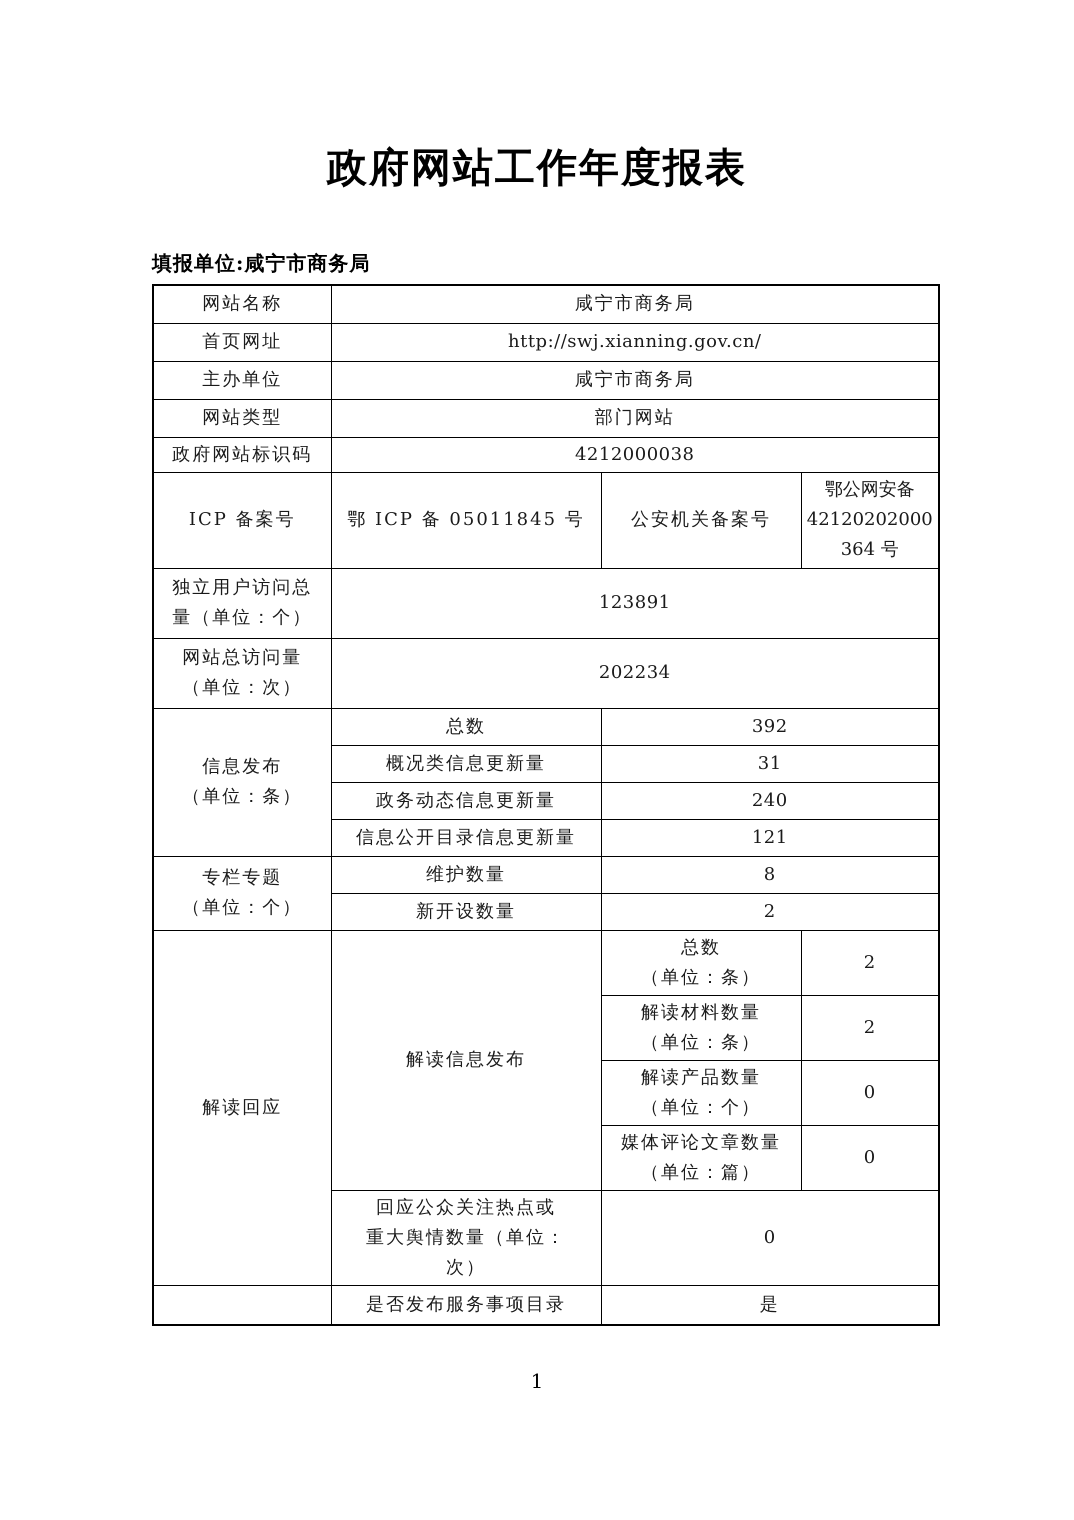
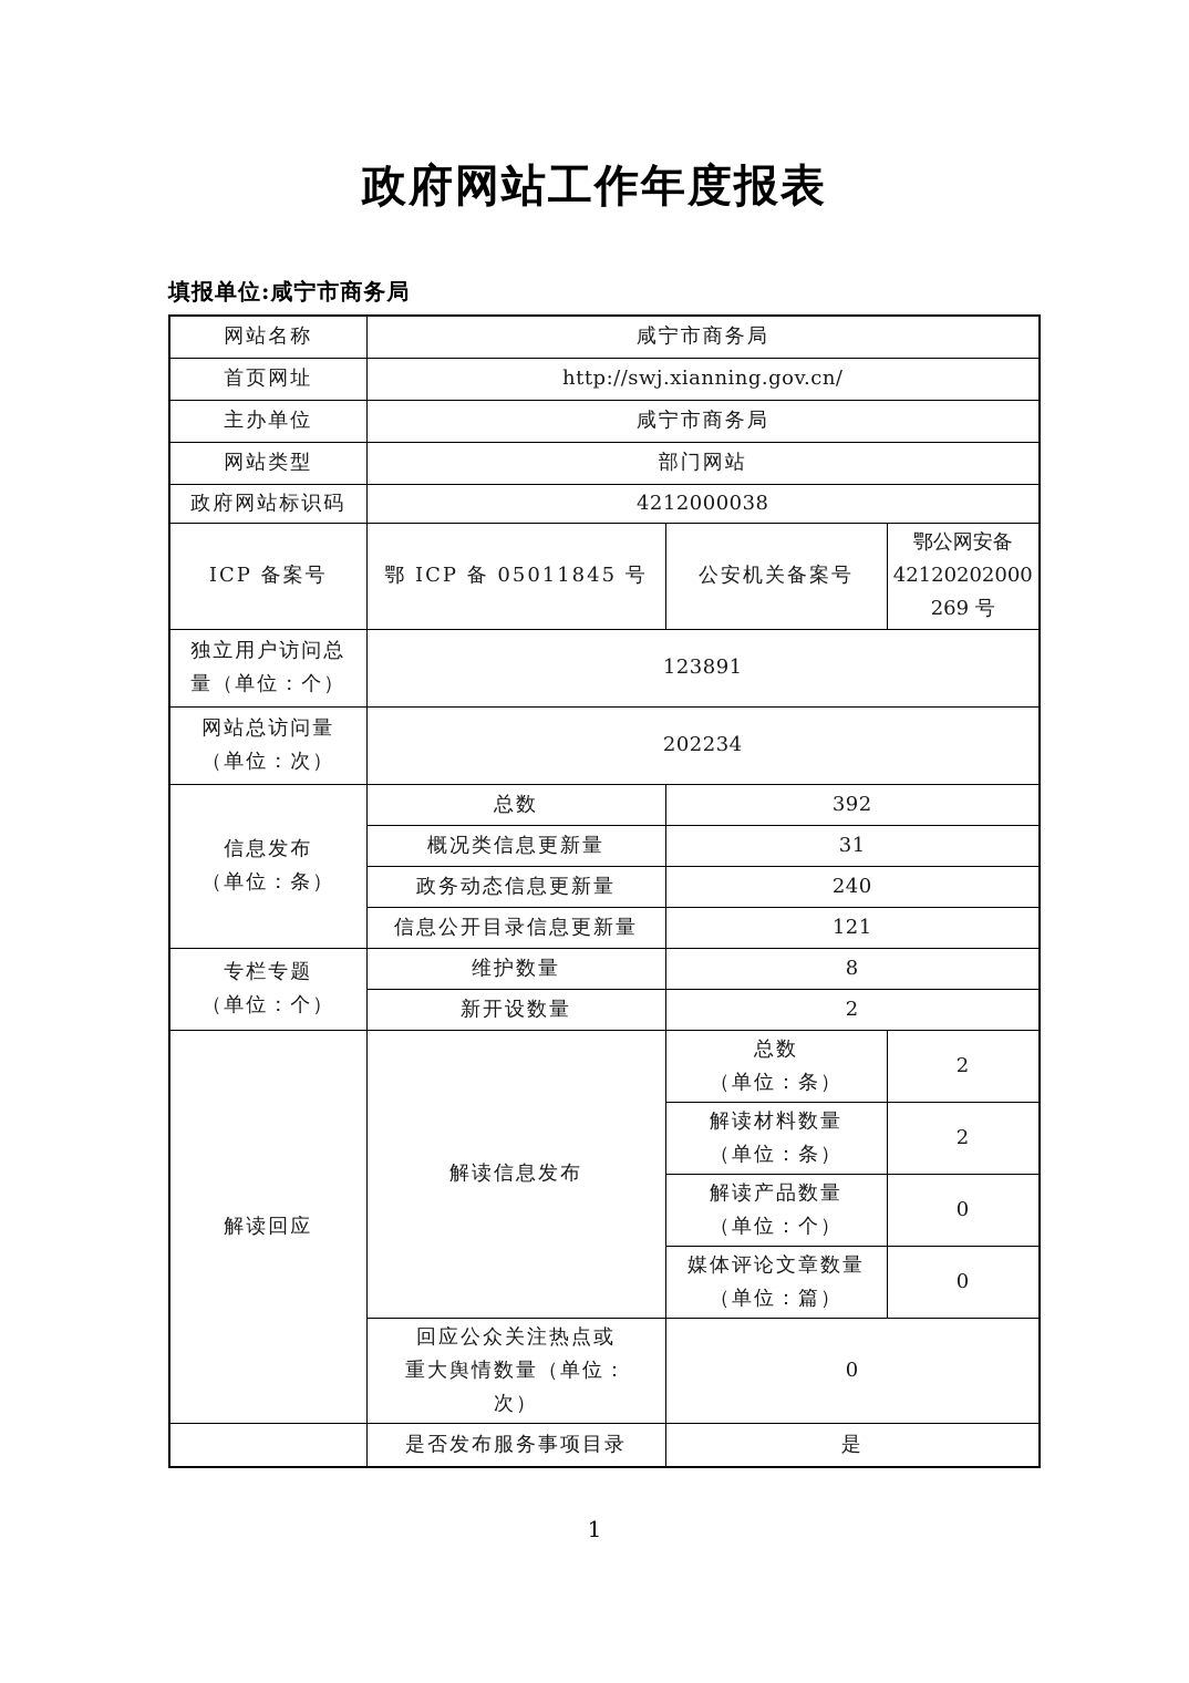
  政府网站工作年度报表
  填报单位:咸宁市商务局
  网站名称	咸宁市商务局
  首页网址	http://swj.xianning.gov.cn/
  主办单位	咸宁市商务局
  网站类型	部门网站
  政府网站标识码	4212000038
- ICP 备案号	鄂 ICP 备 05011845 号	公安机关备案号	鄂公网安备 42120202000 364 号
+ ICP 备案号	鄂 ICP 备 05011845 号	公安机关备案号	鄂公网安备 42120202000 269 号
  独立用户访问总 量（单位：个）	123891
  网站总访问量 （单位：次）	202234
  信息发布 （单位：条）	总数	392
  概况类信息更新量	31
  政务动态信息更新量	240
  信息公开目录信息更新量	121
  专栏专题 （单位：个）	维护数量	8
  新开设数量	2
  解读回应	解读信息发布	总数 （单位：条）	2
  解读材料数量 （单位：条）	2
  解读产品数量 （单位：个）	0
  媒体评论文章数量 （单位：篇）	0
  回应公众关注热点或 重大舆情数量（单位： 次）	0
  	是否发布服务事项目录	是
  1
